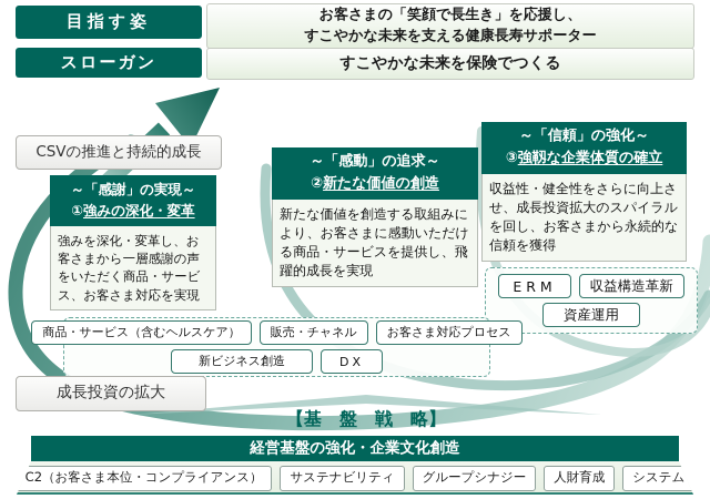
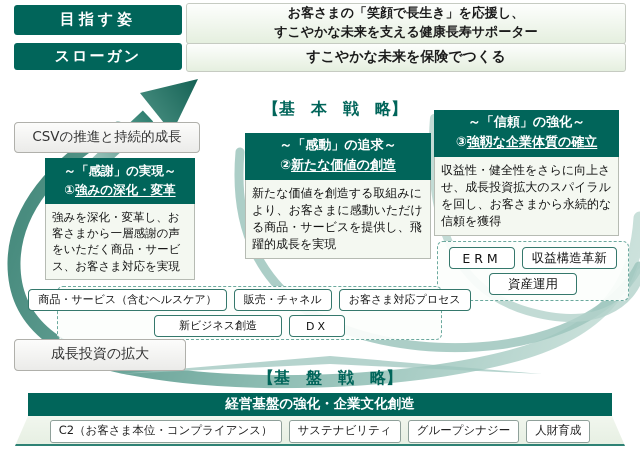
  目指す姿
  お客さまの「笑顔で長生き」を応援し、
  すこやかな未来を支える健康長寿サポーター
  スローガン
  すこやかな未来を保険でつくる
  CSVの推進と持続的成長
+ 【基 本 戦 略】
  ～「感謝」の実現～
  ①強みの深化・変革
  強みを深化・変革し、お客さまから一層感謝の声をいただく商品・サービス、お客さま対応を実現
  ～「感動」の追求～
  ②新たな価値の創造
  新たな価値を創造する取組みにより、お客さまに感動いただける商品・サービスを提供し、飛躍的成長を実現
  ～「信頼」の強化～
  ③強靱な企業体質の確立
  収益性・健全性をさらに向上させ、成長投資拡大のスパイラルを回し、お客さまから永続的な信頼を獲得
  ERM
  収益構造革新
  資産運用
  商品・サービス（含むヘルスケア）
  販売・チャネル
  お客さま対応プロセス
  新ビジネス創造
  DX
  成長投資の拡大
  【基 盤 戦 略】
  経営基盤の強化・企業文化創造
  C2（お客さま本位・コンプライアンス）
  サステナビリティ
  グループシナジー
  人財育成
- システム
